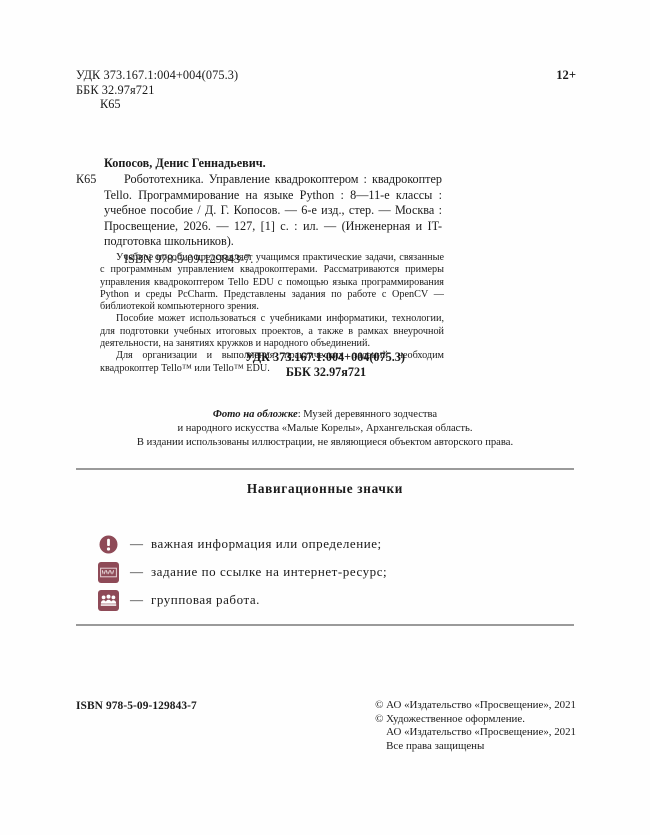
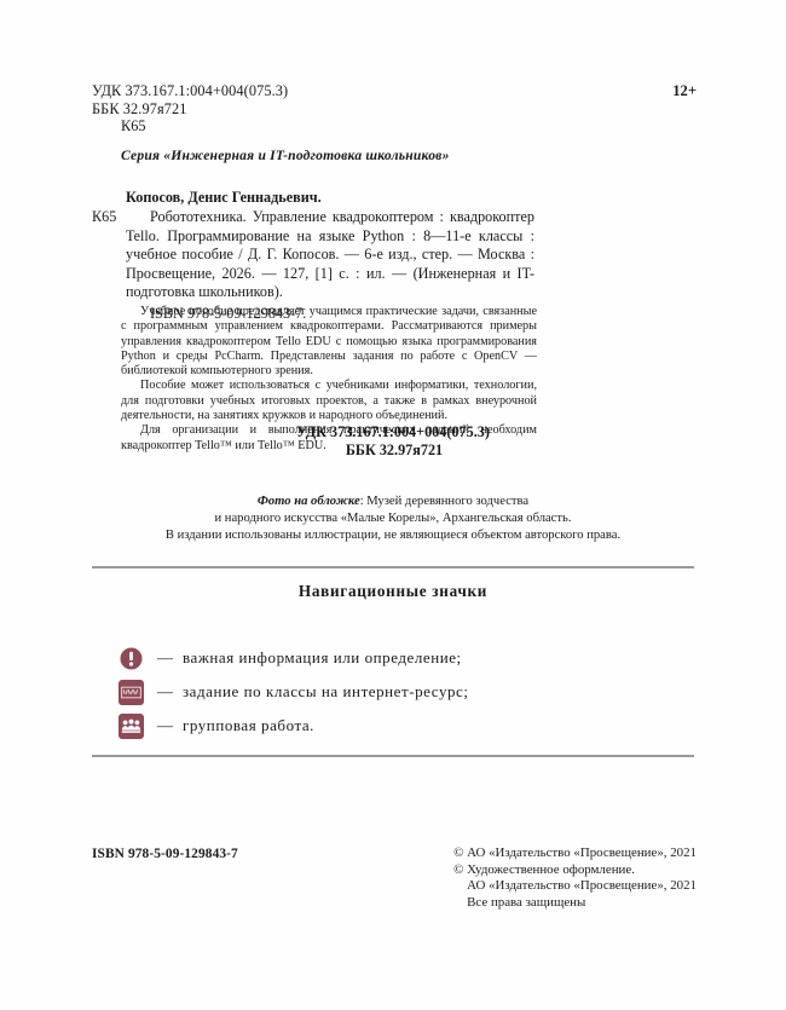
  УДК 373.167.1:004+004(075.3)
  ББК 32.97я721
  К65
  12+
+ Серия «Инженерная и IT-подготовка школьников»
  Копосов, Денис Геннадьевич.
  К65
  Робототехника. Управление квадрокоптером : квадрокоптер Tello. Программирование на языке Python : 8—11-е классы : учебное пособие / Д. Г. Копосов. — 6-е изд., стер. — Москва : Просвещение, 2026. — 127, [1] с. : ил. — (Инженерная и IT-подготовка школьников).
  ISBN 978-5-09-129843-7.
  Учебное пособие представляет учащимся практические задачи, связанные с программным управлением квадрокоптерами. Рассматриваются примеры управления квадрокоптером Tello EDU с помощью языка программирования Python и среды PcCharm. Представлены задания по работе с OpenCV — библиотекой компьютерного зрения.
  Пособие может использоваться с учебниками информатики, технологии, для подготовки учебных итоговых проектов, а также в рамках внеурочной деятельности, на занятиях кружков и народного объединений.
  Для организации и выполнения практических заданий необходим квадрокоптер Tello™ или Tello™ EDU.
  УДК 373.167.1:004+004(075.3)
  ББК 32.97я721
  Фото на обложке: Музей деревянного зодчества
  и народного искусства «Малые Корелы», Архангельская область.
  В издании использованы иллюстрации, не являющиеся объектом авторского права.
  Навигационные значки
  —
  важная информация или определение;
  —
- задание по ссылке на интернет-ресурс;
+ задание по классы на интернет-ресурс;
  —
  групповая работа.
  ISBN 978-5-09-129843-7
  © АО «Издательство «Просвещение», 2021
  © Художественное оформление.
  АО «Издательство «Просвещение», 2021
  Все права защищены
